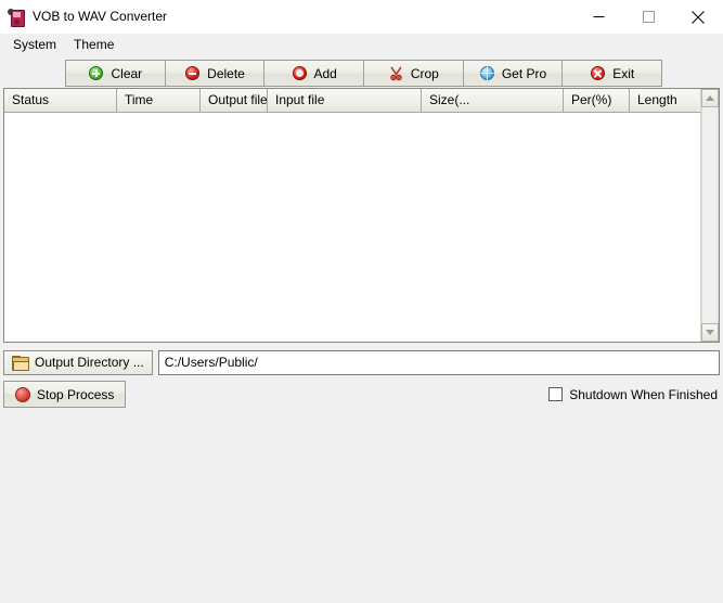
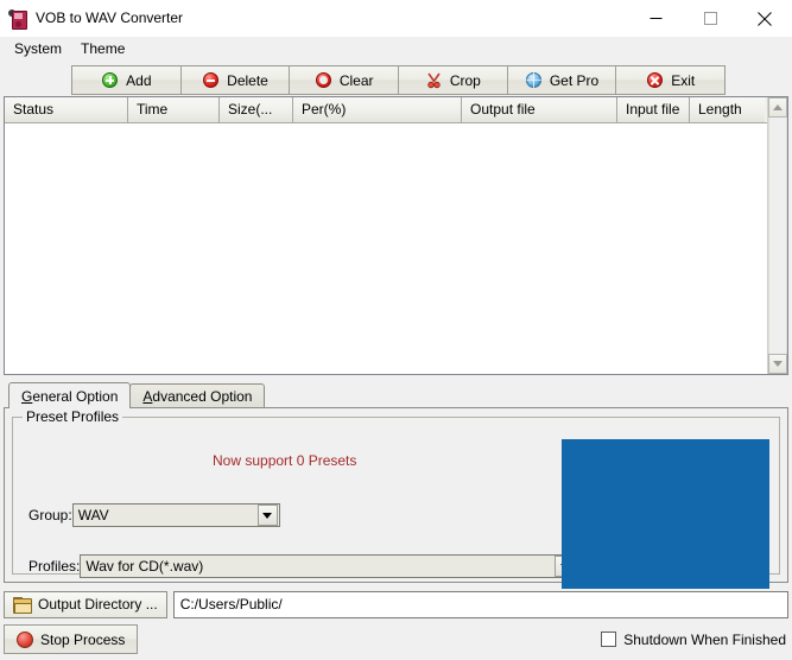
  VOB to WAV Converter
  System
  Theme
- Clear
+ Add
  Delete
- Add
+ Clear
  Crop
  Get Pro
  Exit
  Status
  Time
- Output file
+ Size(...
- Input file
+ Per(%)
- Size(...
+ Output file
- Per(%)
+ Input file
  Length
+ General Option
+ Advanced Option
+ Preset Profiles
+ Now support 0 Presets
+ Group:
+ WAV
+ Profiles:
+ Wav for CD(*.wav)
  Output Directory ...
  C:/Users/Public/
  Stop Process
  Shutdown When Finished
